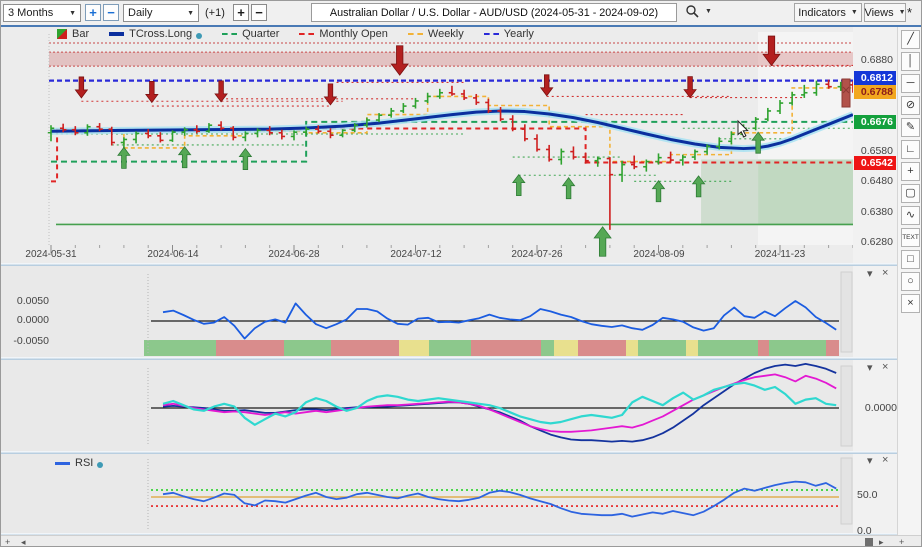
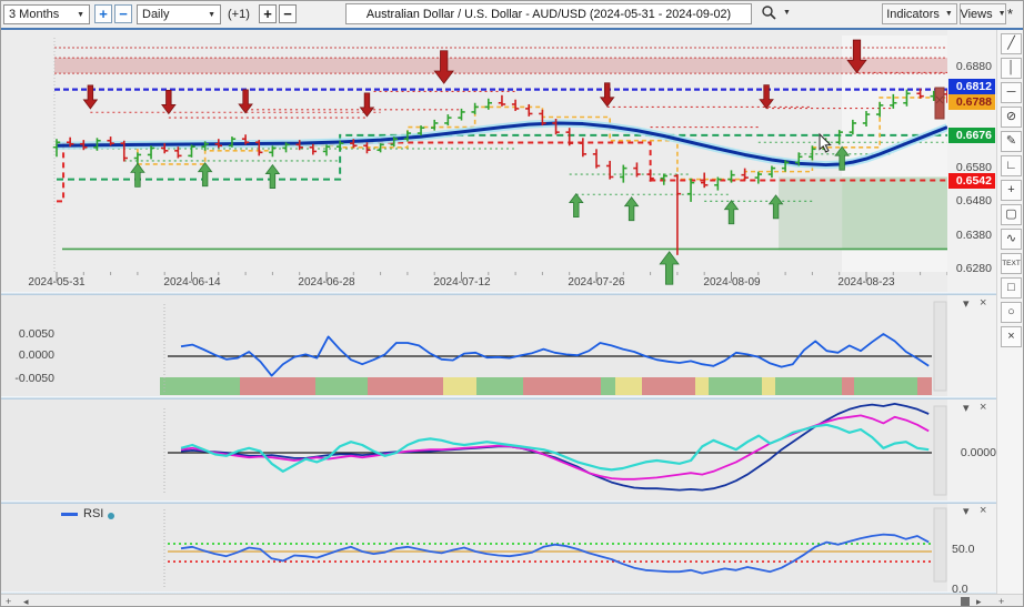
  3 Months
  +
  −
  Daily
  (+1)
  +
  −
  Australian Dollar / U.S. Dollar - AUD/USD (2024-05-31 - 2024-09-02)
  Indicators
  Views
  *
- Bar
- TCross.Long
- Quarter
- Monthly Open
- Weekly
- Yearly
  0.6880
  0.6812
  0.6788
  0.6676
  0.6580
  0.6542
  0.6480
  0.6380
  0.6280
  2024-05-31
  2024-06-14
  2024-06-28
  2024-07-12
  2024-07-26
  2024-08-09
- 2024-11-23
+ 2024-08-23
  0.0050
  0.0000
  -0.0050
  ▾
  ×
  0.0000
  ▾
  ×
  RSI
  50.0
  0.0
  ▾
  ×
  ╱
  │
  ─
  ⊘
  ✎
  ∟
  +
  ▢
  ∿
  □
  ○
  ×
  +
  ◂
  ▸
  +
